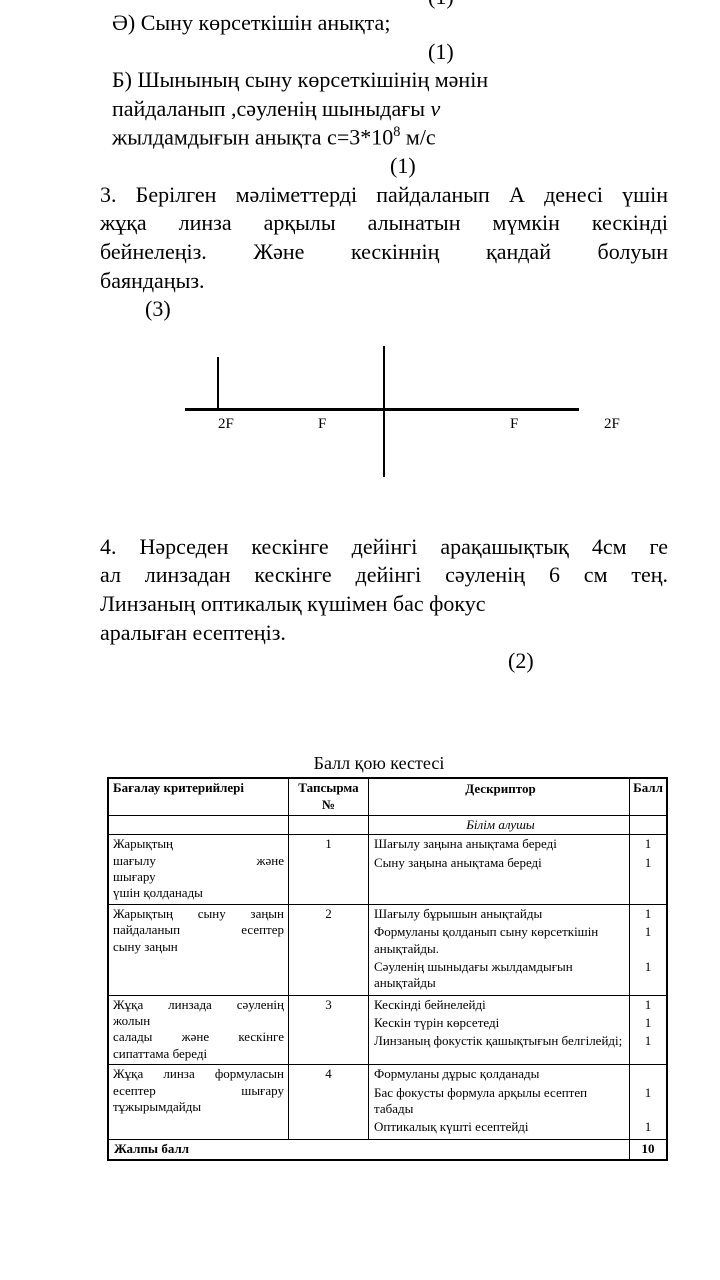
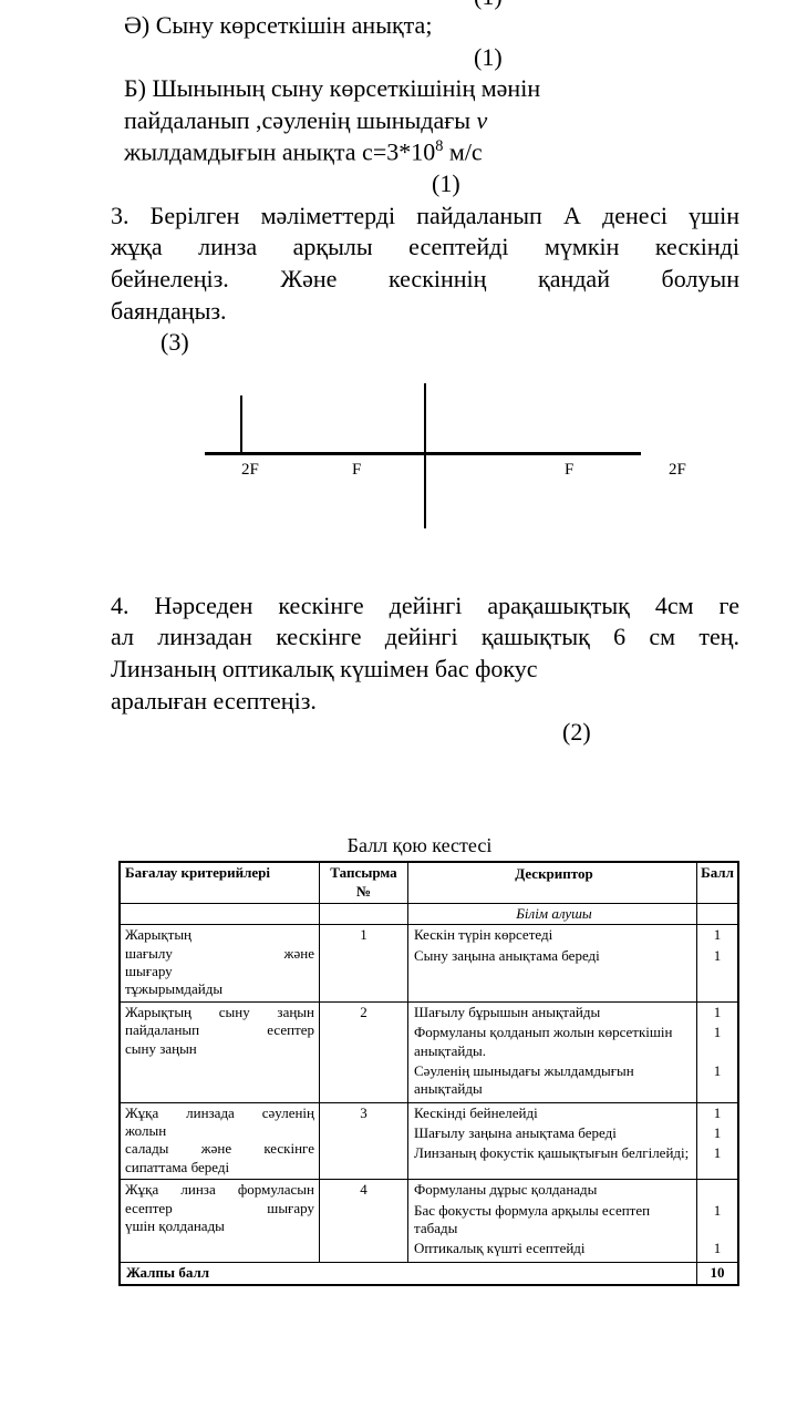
  Ә) Сыну көрсеткішін анықта;
  (1)
  Б) Шынының сыну көрсеткішінің мәнін
  пайдаланып ,сәуленің шыныдағы v
  жылдамдығын анықта с=3*108 м/с
  (1)
  3. Берілген мәліметтерді пайдаланып А денесі үшін
- жұқа линза арқылы алынатын мүмкін кескінді
+ жұқа линза арқылы есептейді мүмкін кескінді
  бейнелеңіз. Және кескіннің қандай болуын
  баяндаңыз.
  (3)
  2F
  F
  F
  2F
  4. Нәрседен кескінге дейінгі арақашықтық 4см ге
- ал линзадан кескінге дейінгі сәуленің 6 см тең.
+ ал линзадан кескінге дейінгі қашықтық 6 см тең.
  Линзаның оптикалық күшімен бас фокус
  аралыған есептеңіз.
  (2)
  Балл қою кестесі
  Бағалау критерийлері
  Тапсырма
  №
  Дескриптор
  Балл
  Білім алушы
  Жарықтың
  шағылу және
  шығару
- үшін қолданады
+ тұжырымдайды
  1
- Шағылу заңына анықтама береді
+ Кескін түрін көрсетеді
  1
  Сыну заңына анықтама береді
  1
  Жарықтың сыну заңын
  пайдаланып есептер
  сыну заңын
  2
  Шағылу бұрышын анықтайды
  1
- Формуланы қолданып сыну көрсеткішін анықтайды.
+ Формуланы қолданып жолын көрсеткішін анықтайды.
  1
  Сәуленің шыныдағы жылдамдығын анықтайды
  1
  Жұқа линзада сәуленің
  жолын
  салады және кескінге
  сипаттама береді
  3
  Кескінді бейнелейді
  1
- Кескін түрін көрсетеді
+ Шағылу заңына анықтама береді
  1
  Линзаның фокустік қашықтығын белгілейді;
  1
  Жұқа линза формуласын
  есептер шығару
- тұжырымдайды
+ үшін қолданады
  4
  Формуланы дұрыс қолданады
  Бас фокусты формула арқылы есептеп табады
  1
  Оптикалық күшті есептейді
  1
  Жалпы балл
  10
